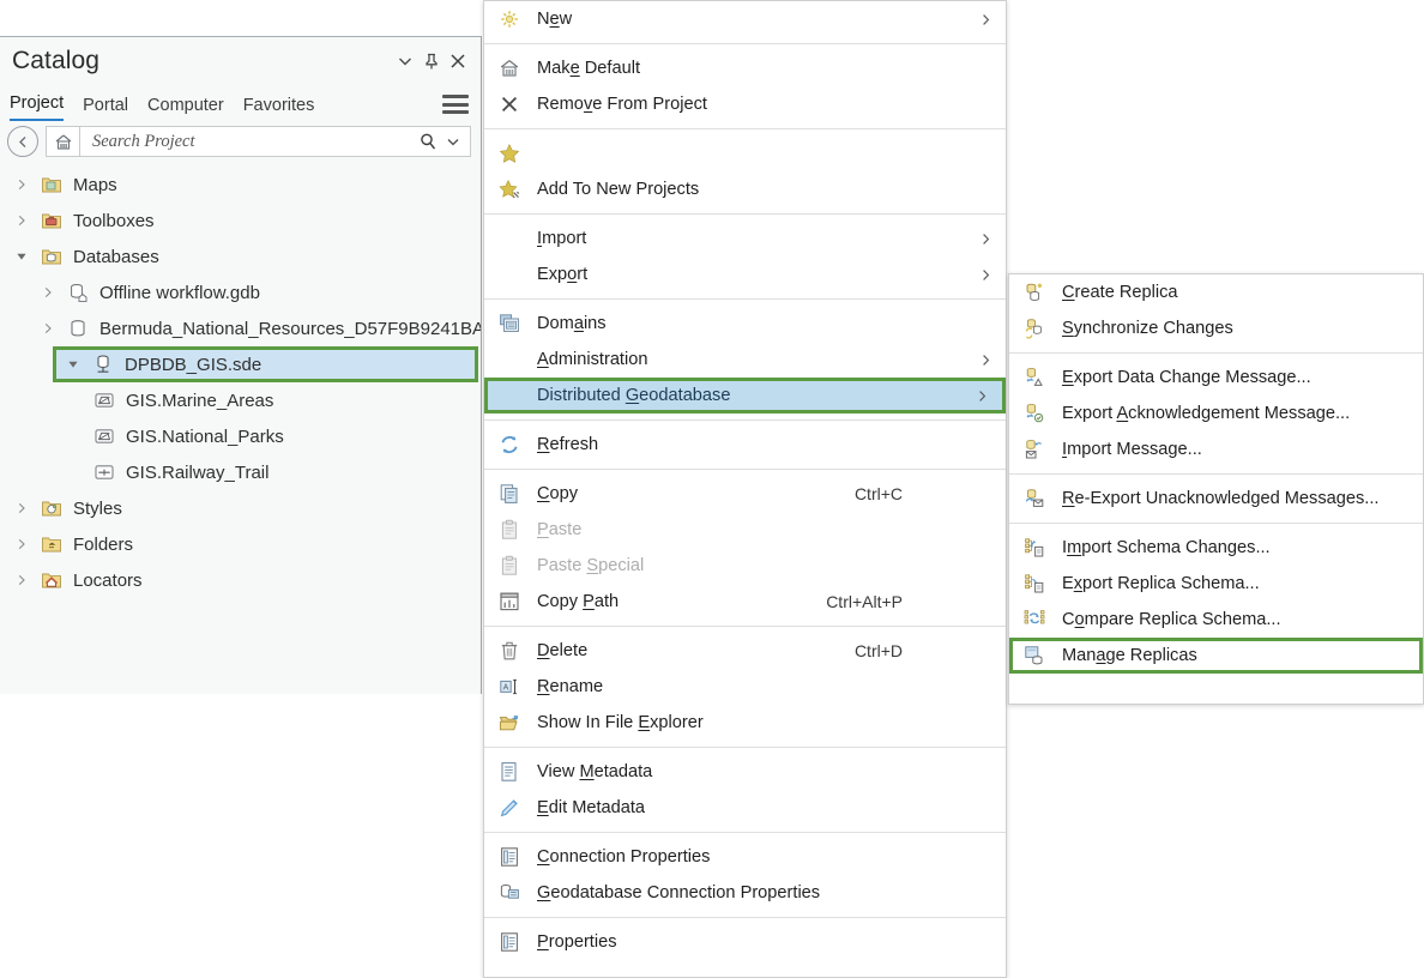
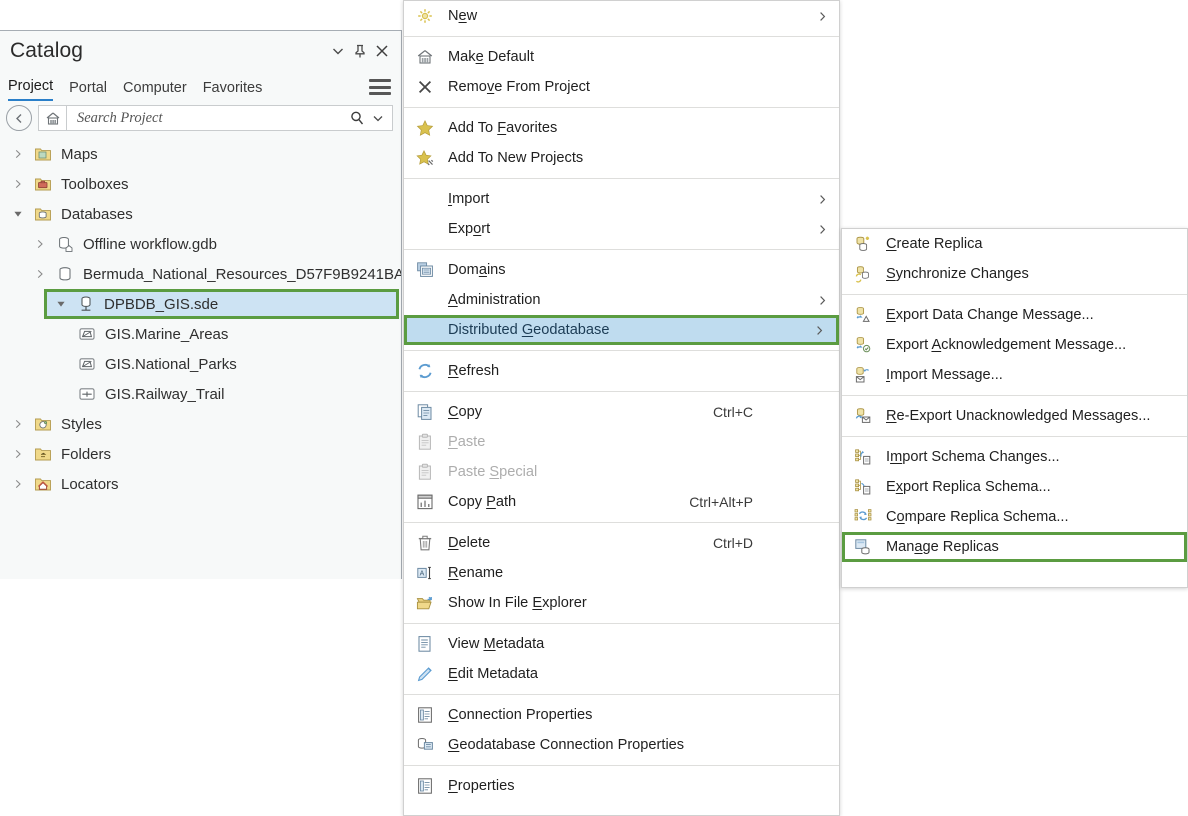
  Catalog
  Project
  Portal
  Computer
  Favorites
  Search Project
  Maps
  Toolboxes
  Databases
  Offline workflow.gdb
  Bermuda_National_Resources_D57F9B9241BA
  DPBDB_GIS.sde
  GIS.Marine_Areas
  GIS.National_Parks
  GIS.Railway_Trail
  Styles
  Folders
  Locators
  New
  Make Default
  Remove From Project
+ Add To Favorites
  Add To New Projects
  Import
  Export
  Domains
  Administration
  Distributed Geodatabase
  Refresh
  Copy
  Ctrl+C
  Paste
  Paste Special
  Copy Path
  Ctrl+Alt+P
  Delete
  Ctrl+D
  Rename
  Show In File Explorer
  View Metadata
  Edit Metadata
  Connection Properties
  Geodatabase Connection Properties
  Properties
  Create Replica
  Synchronize Changes
  Export Data Change Message...
  Export Acknowledgement Message...
  Import Message...
  Re-Export Unacknowledged Messages...
  Import Schema Changes...
  Export Replica Schema...
  Compare Replica Schema...
  Manage Replicas
